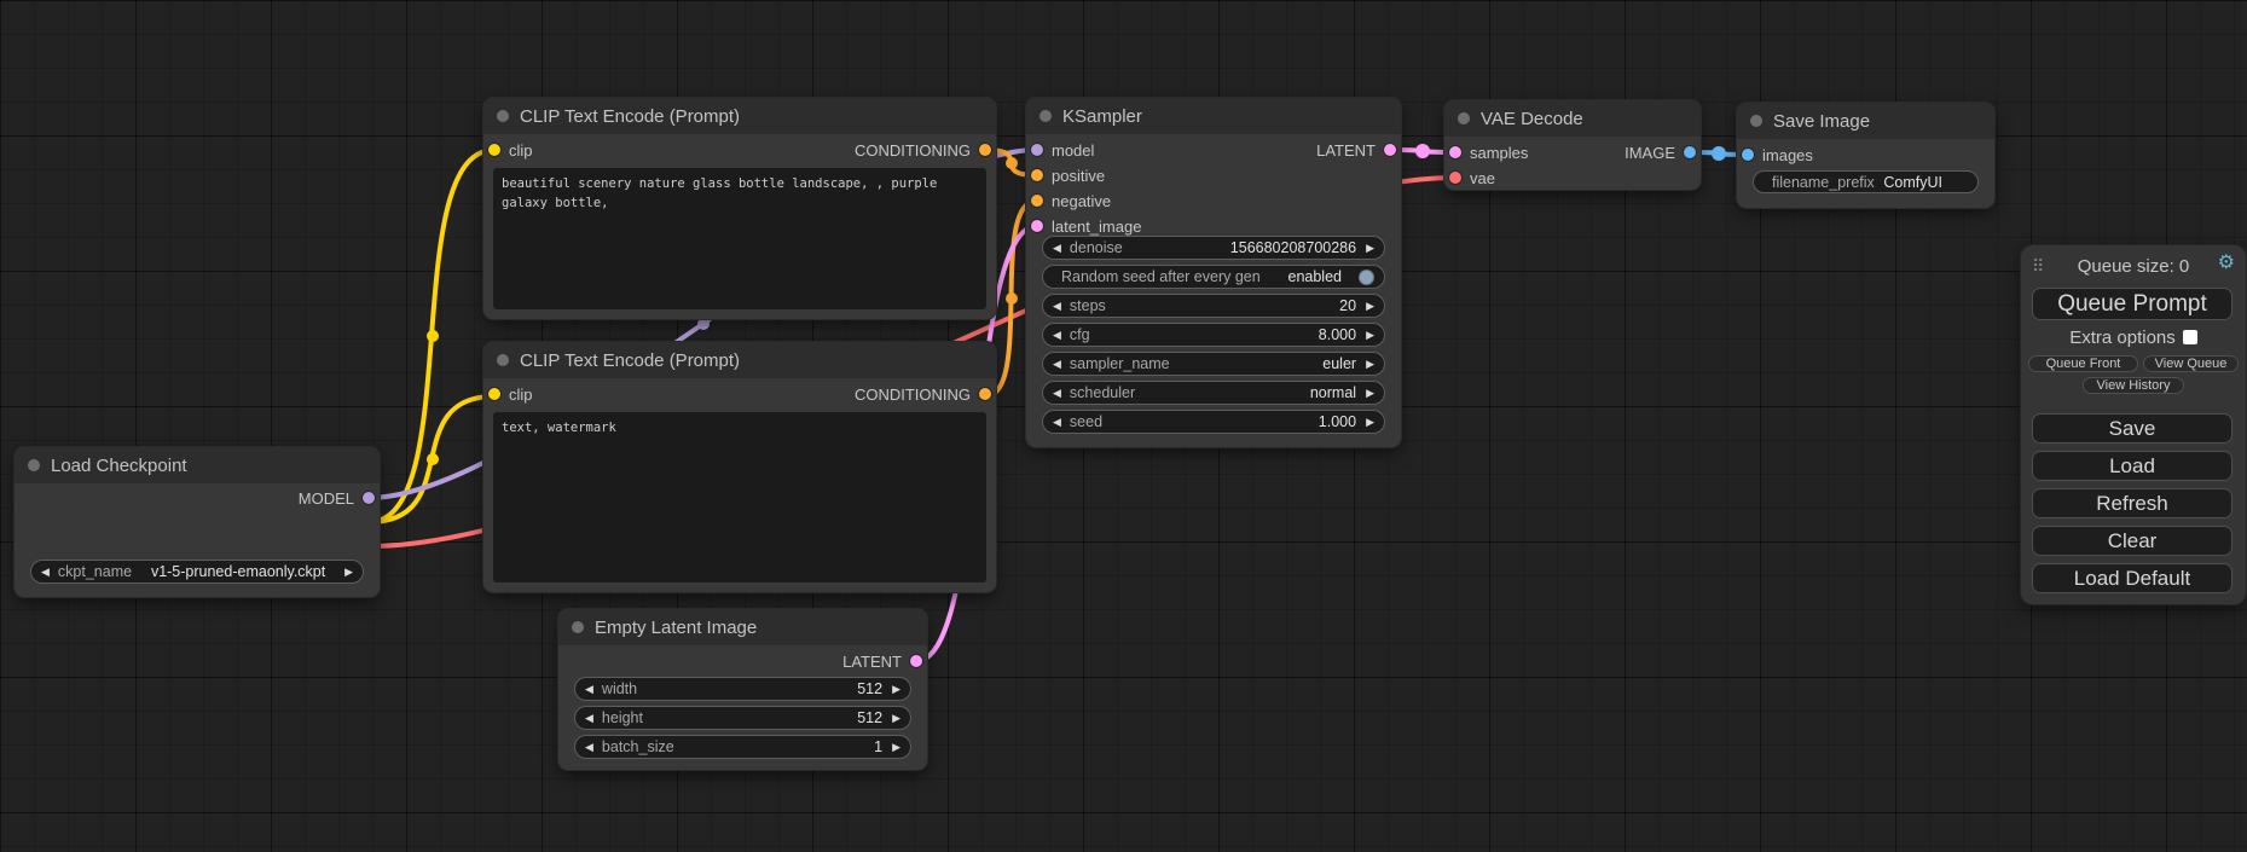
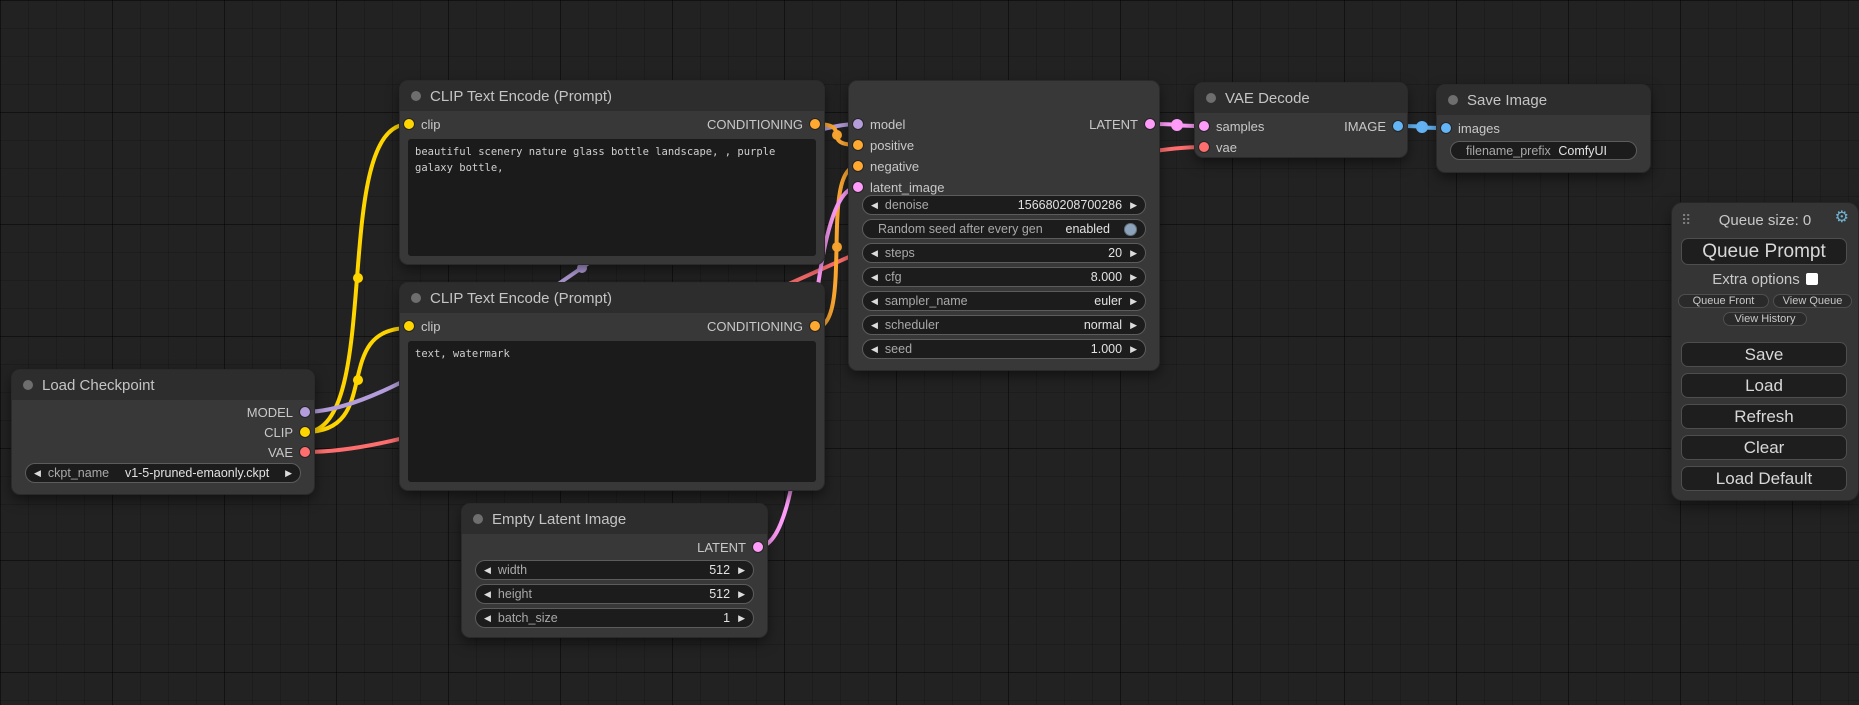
  Load Checkpoint
  MODEL
+ CLIP
+ VAE
  ◀
  ckpt_name
  v1-5-pruned-emaonly.ckpt
  ▶
  CLIP Text Encode (Prompt)
  clip
  CONDITIONING
  beautiful scenery nature glass bottle landscape, , purple galaxy bottle,
  CLIP Text Encode (Prompt)
  clip
  CONDITIONING
  text, watermark
  Empty Latent Image
  LATENT
  ◀
  width
  512
  ▶
  ◀
  height
  512
  ▶
  ◀
  batch_size
  1
  ▶
- KSampler
  model
  LATENT
  positive
  negative
  latent_image
  ◀
  denoise
  156680208700286
  ▶
  Random seed after every gen
  enabled
  ◀
  steps
  20
  ▶
  ◀
  cfg
  8.000
  ▶
  ◀
  sampler_name
  euler
  ▶
  ◀
  scheduler
  normal
  ▶
  ◀
  seed
  1.000
  ▶
  VAE Decode
  samples
  IMAGE
  vae
  Save Image
  images
  filename_prefix
  ComfyUI
  ⠿
  Queue size: 0
  ⚙
  Queue Prompt
  Extra options
  Queue Front
  View Queue
  View History
  Save
  Load
  Refresh
  Clear
  Load Default
